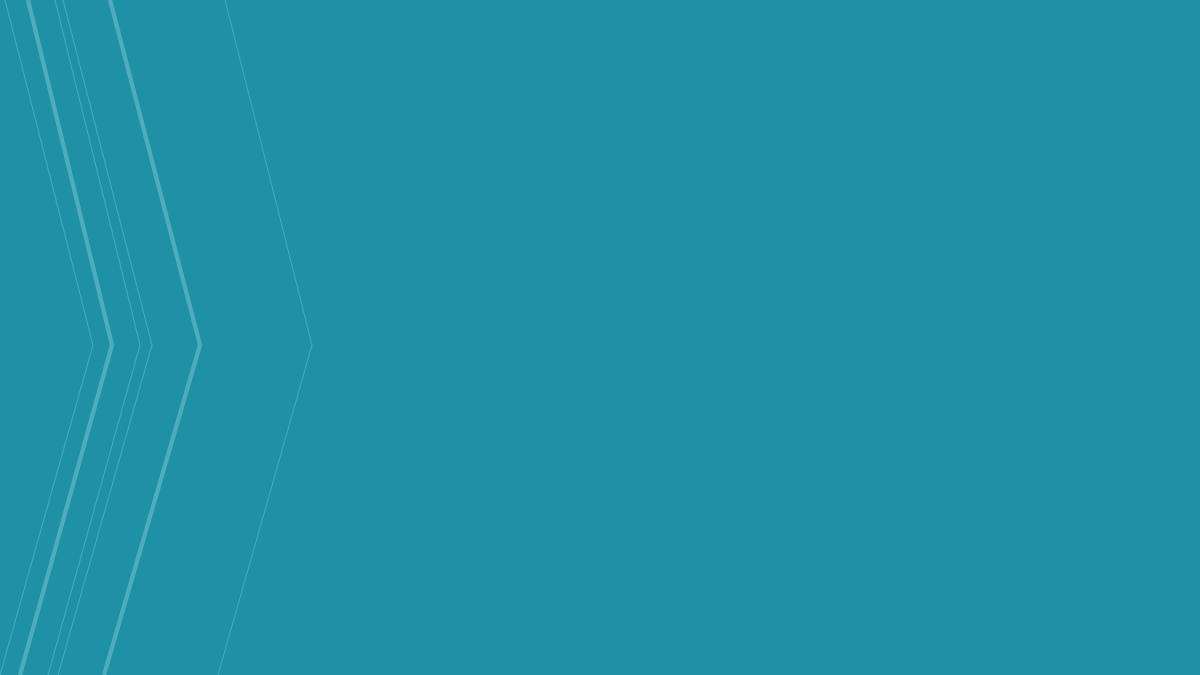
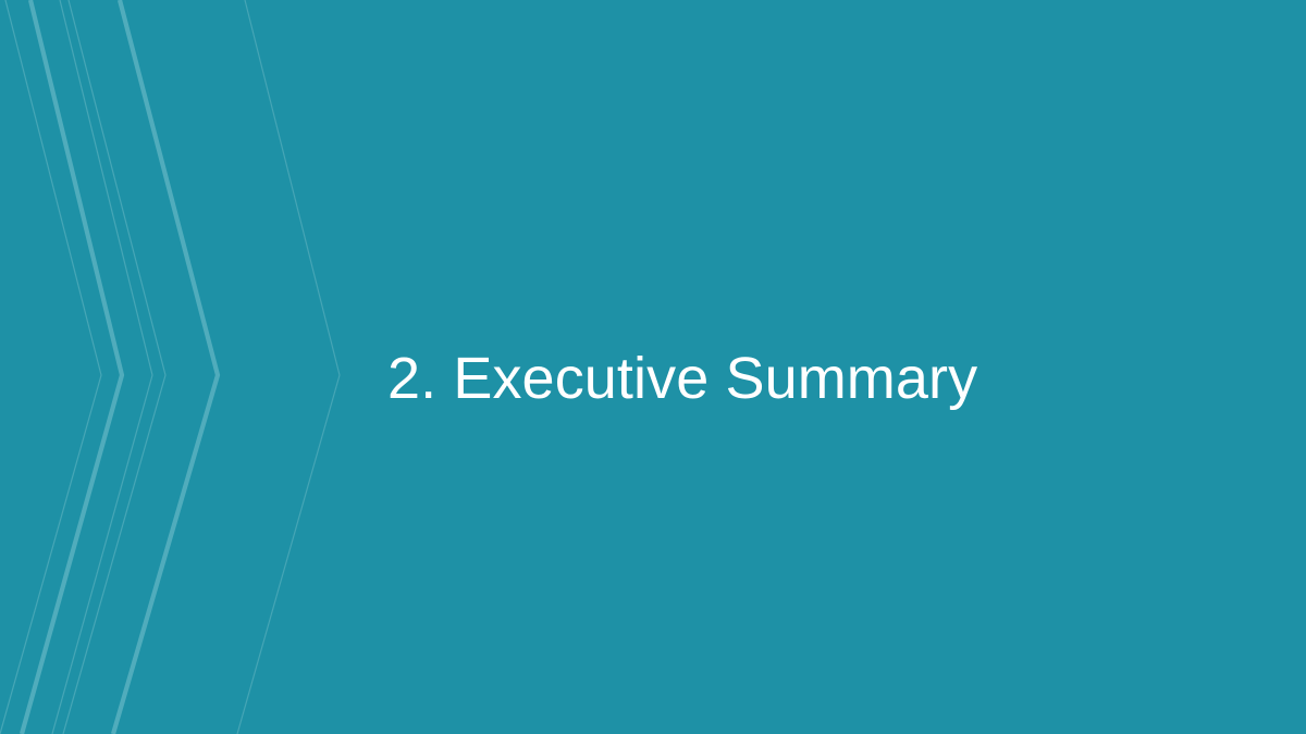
+ 2. Executive Summary
